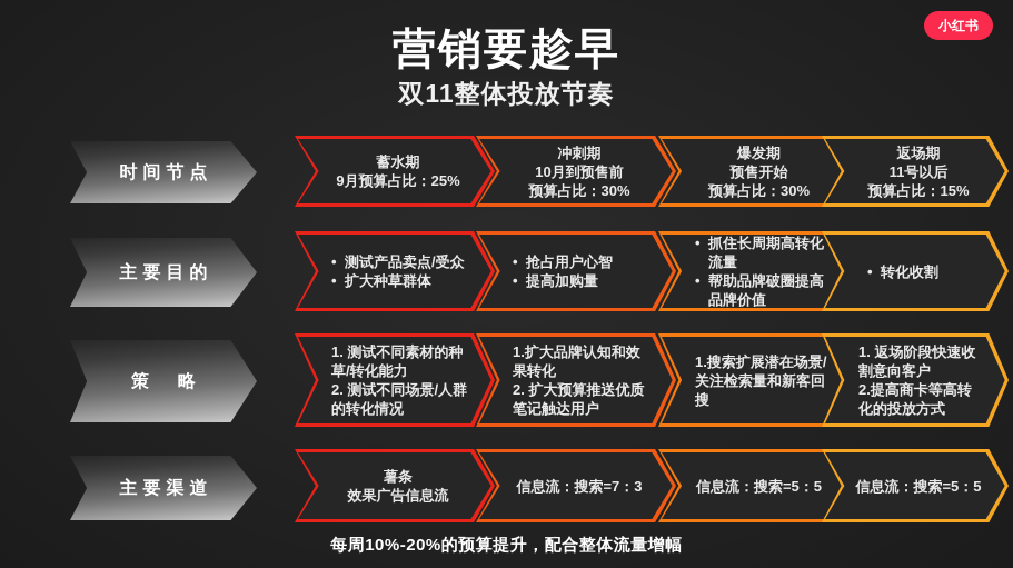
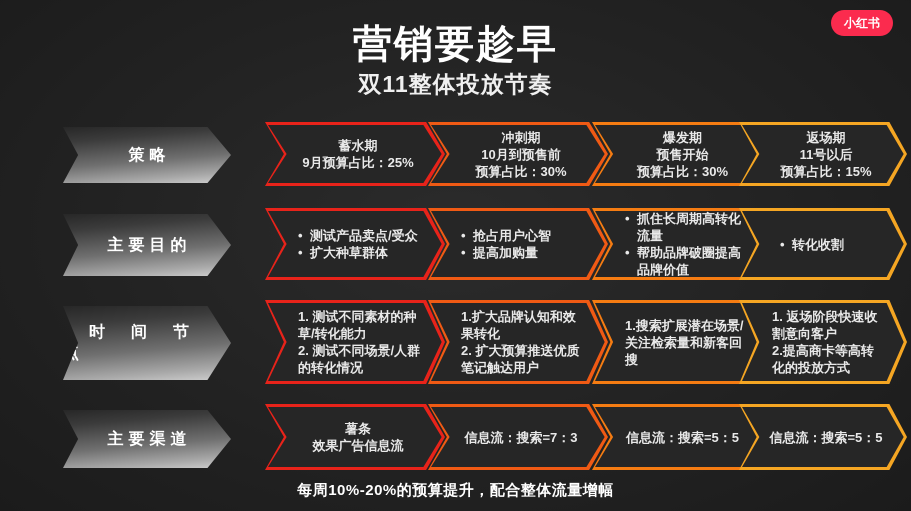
  营销要趁早
  双11整体投放节奏
  小红书
- 时间节点
+ 策略
  主要目的
- 策略
+ 时间节点
  主要渠道
  蓄水期
  9月预算占比：25%
  冲刺期
  10月到预售前
  预算占比：30%
  爆发期
  预售开始
  预算占比：30%
  返场期
  11号以后
  预算占比：15%
  •
  测试产品卖点/受众
  •
  扩大种草群体
  •
  抢占用户心智
  •
  提高加购量
  •
  抓住长周期高转化流量
  •
  帮助品牌破圈提高品牌价值
  •
  转化收割
  1. 测试不同素材的种草/转化能力
  2. 测试不同场景/人群的转化情况
  1.扩大品牌认知和效果转化
  2. 扩大预算推送优质笔记触达用户
  1.搜索扩展潜在场景/关注检索量和新客回搜
  1. 返场阶段快速收割意向客户
  2.提高商卡等高转化的投放方式
  薯条
  效果广告信息流
  信息流：搜索=7：3
  信息流：搜索=5：5
  信息流：搜索=5：5
  每周10%-20%的预算提升，配合整体流量增幅
